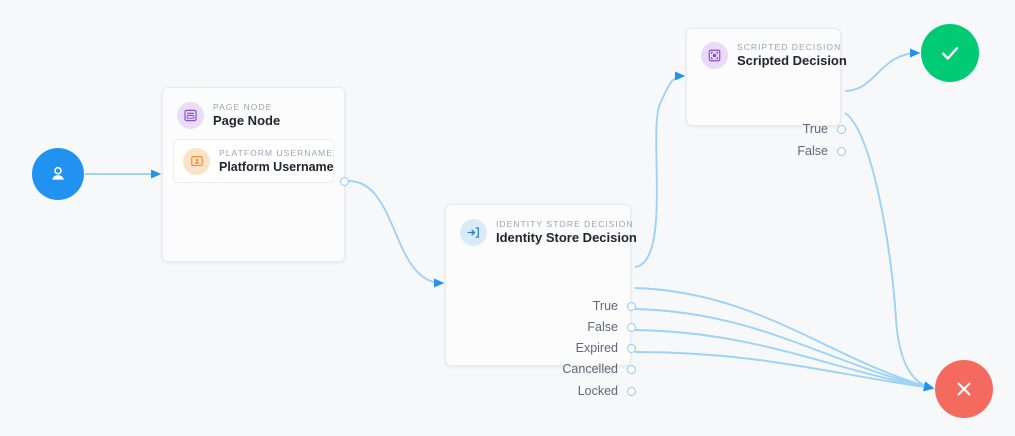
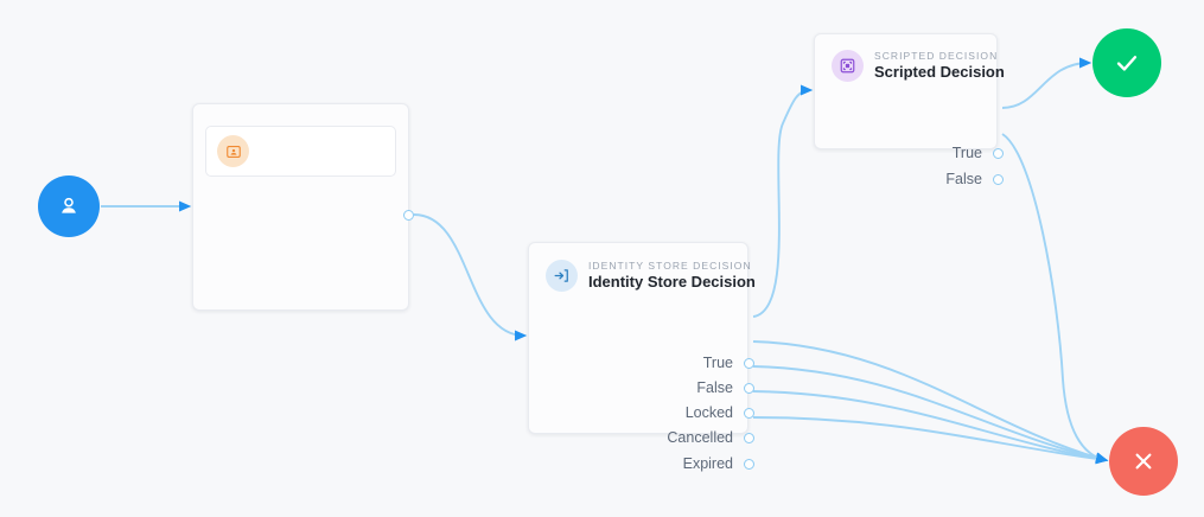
- PAGE NODE
- Page Node
- PLATFORM USERNAME
- Platform Username
  IDENTITY STORE DECISION
  Identity Store Decision
  True
  False
- Expired
+ Locked
  Cancelled
- Locked
+ Expired
  SCRIPTED DECISION
  Scripted Decision
  True
  False
